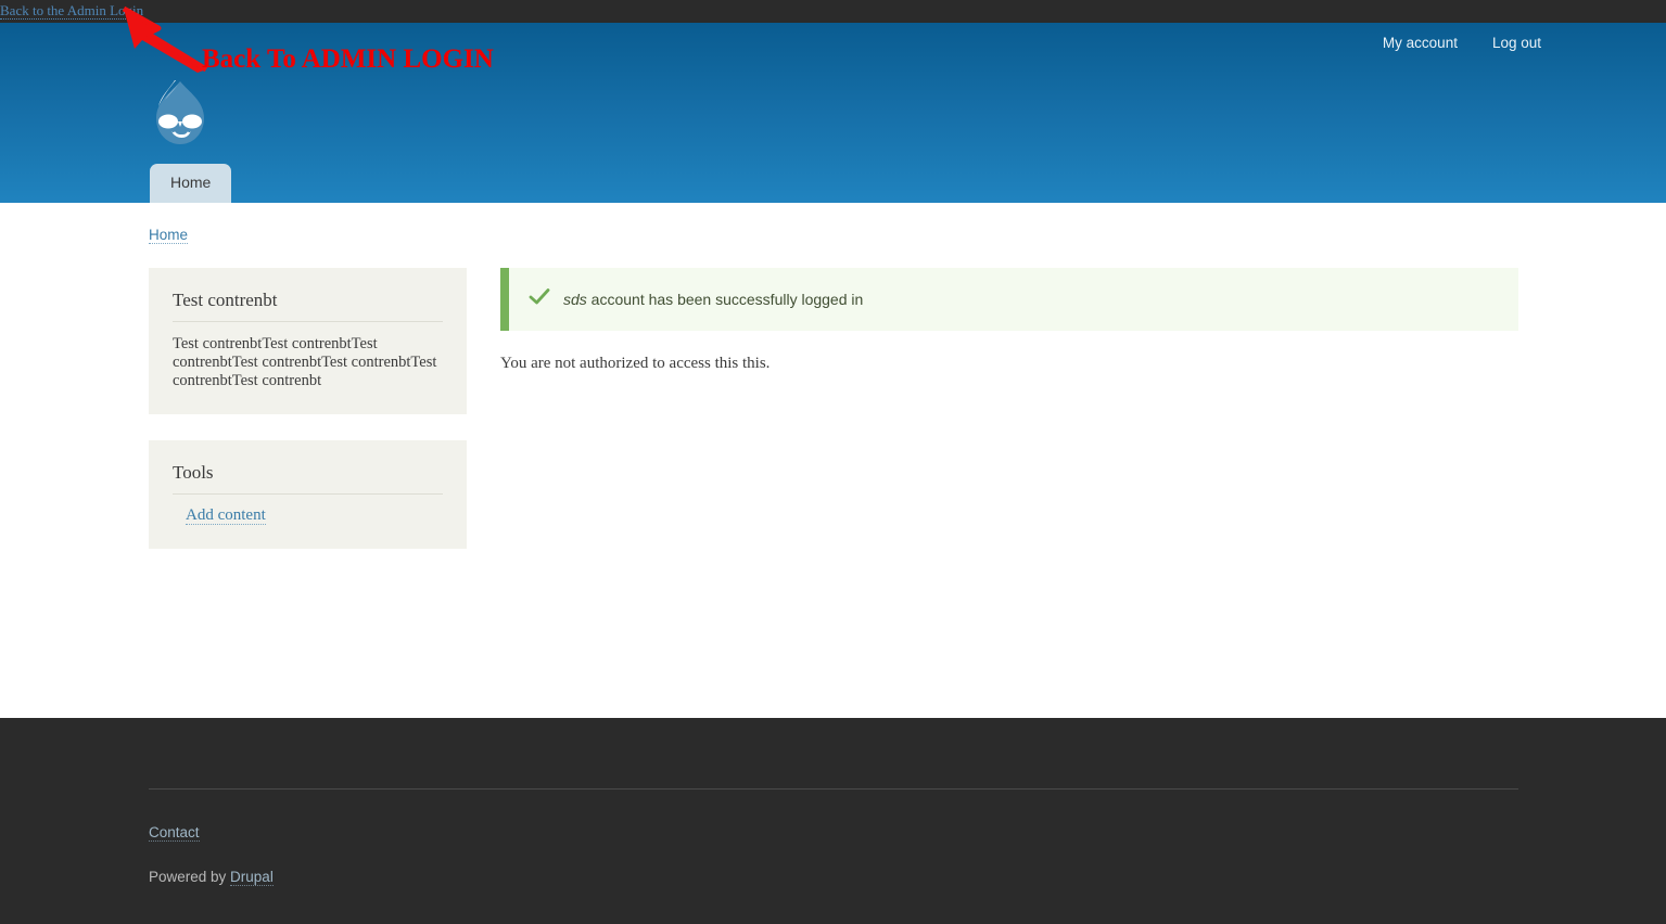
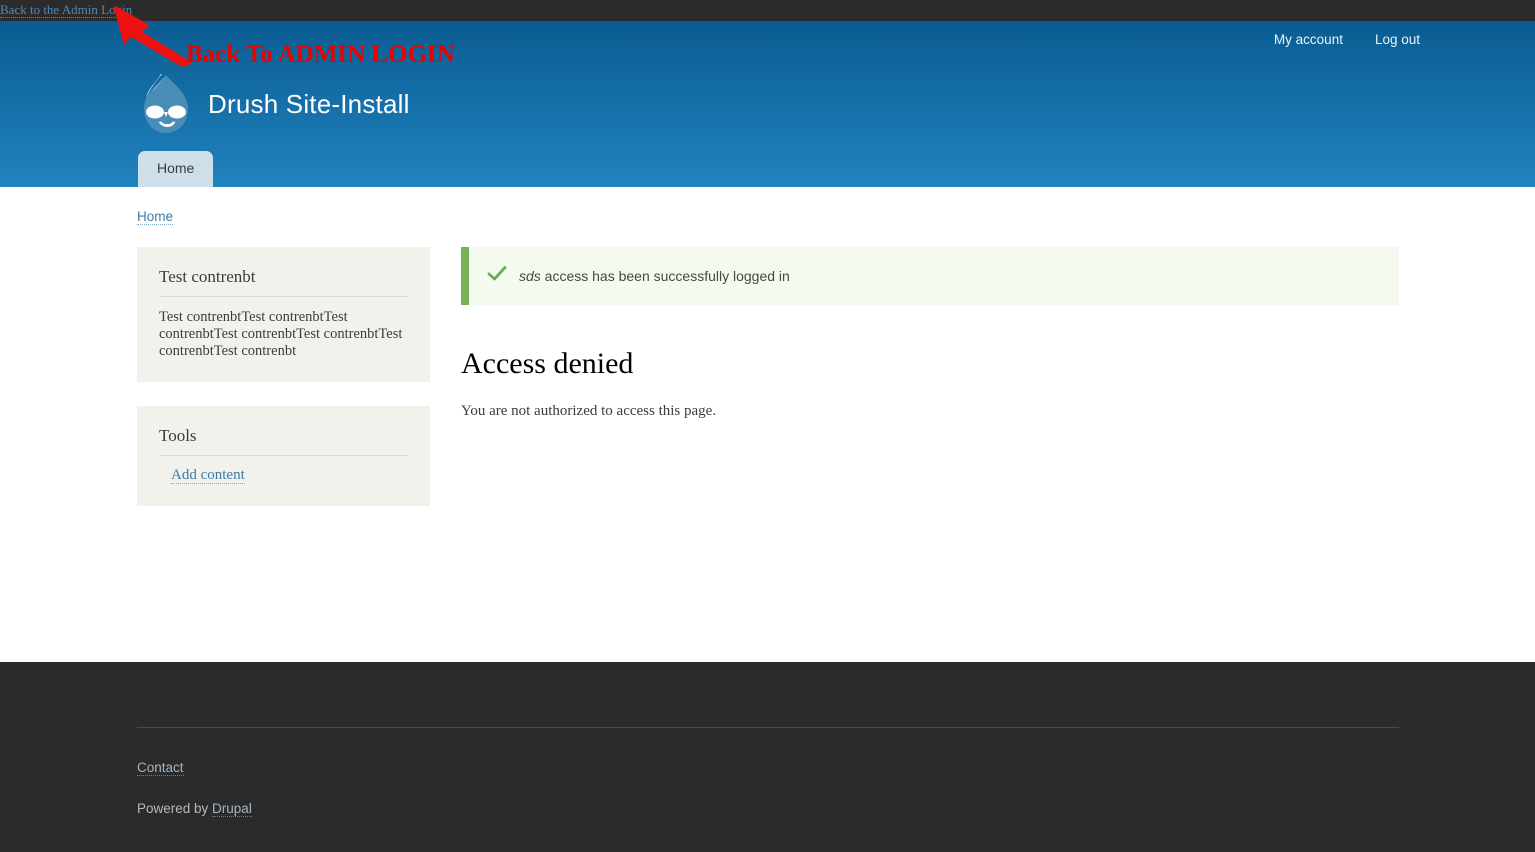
  Back to the Admin Loin
  My account
  Log out
+ Drush Site-Install
  Home
  Home
  Test contrenbt
  Test contrenbtTest contrenbtTest contrenbtTest contrenbtTest contrenbtTest contrenbtTest contrenbt
  Tools
  Add content
- sds account has been successfully logged in
+ sds access has been successfully logged in
+ Access denied
- You are not authorized to access this this.
+ You are not authorized to access this page.
  Contact
  Powered by Drupal
  Back To ADMIN LOGIN
